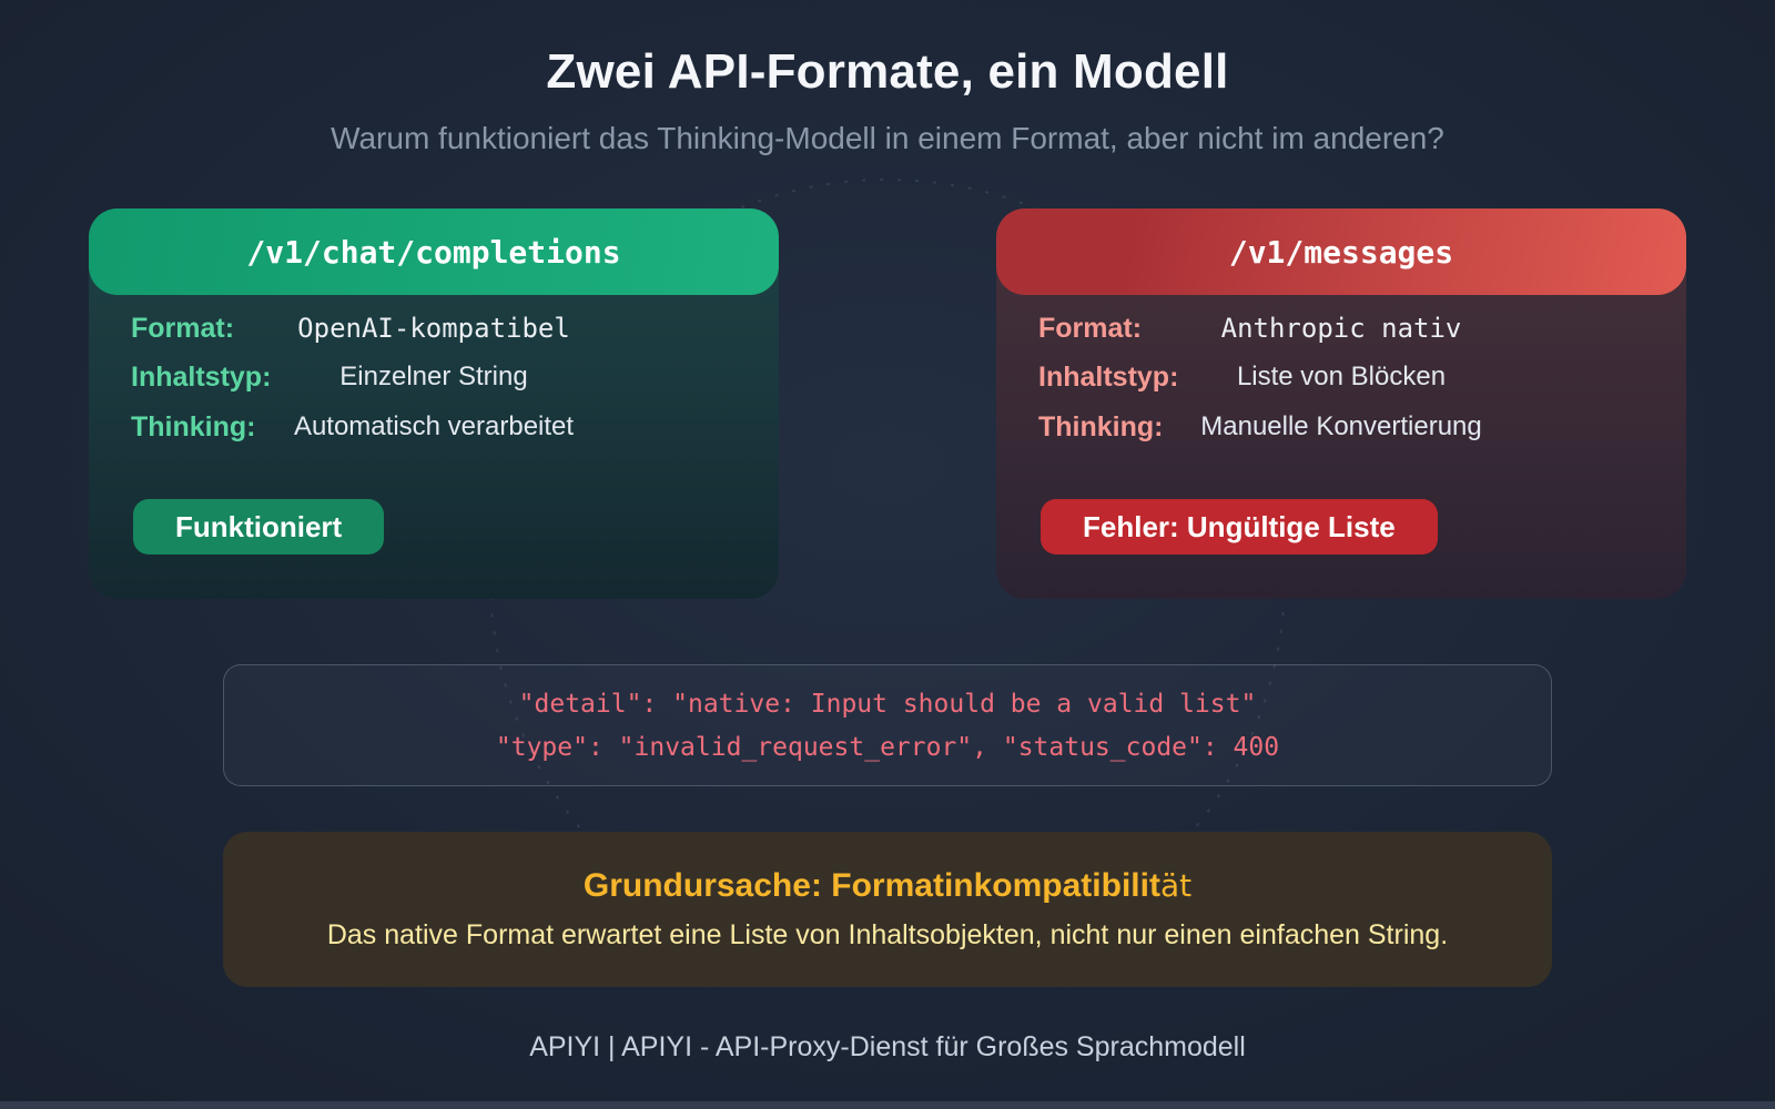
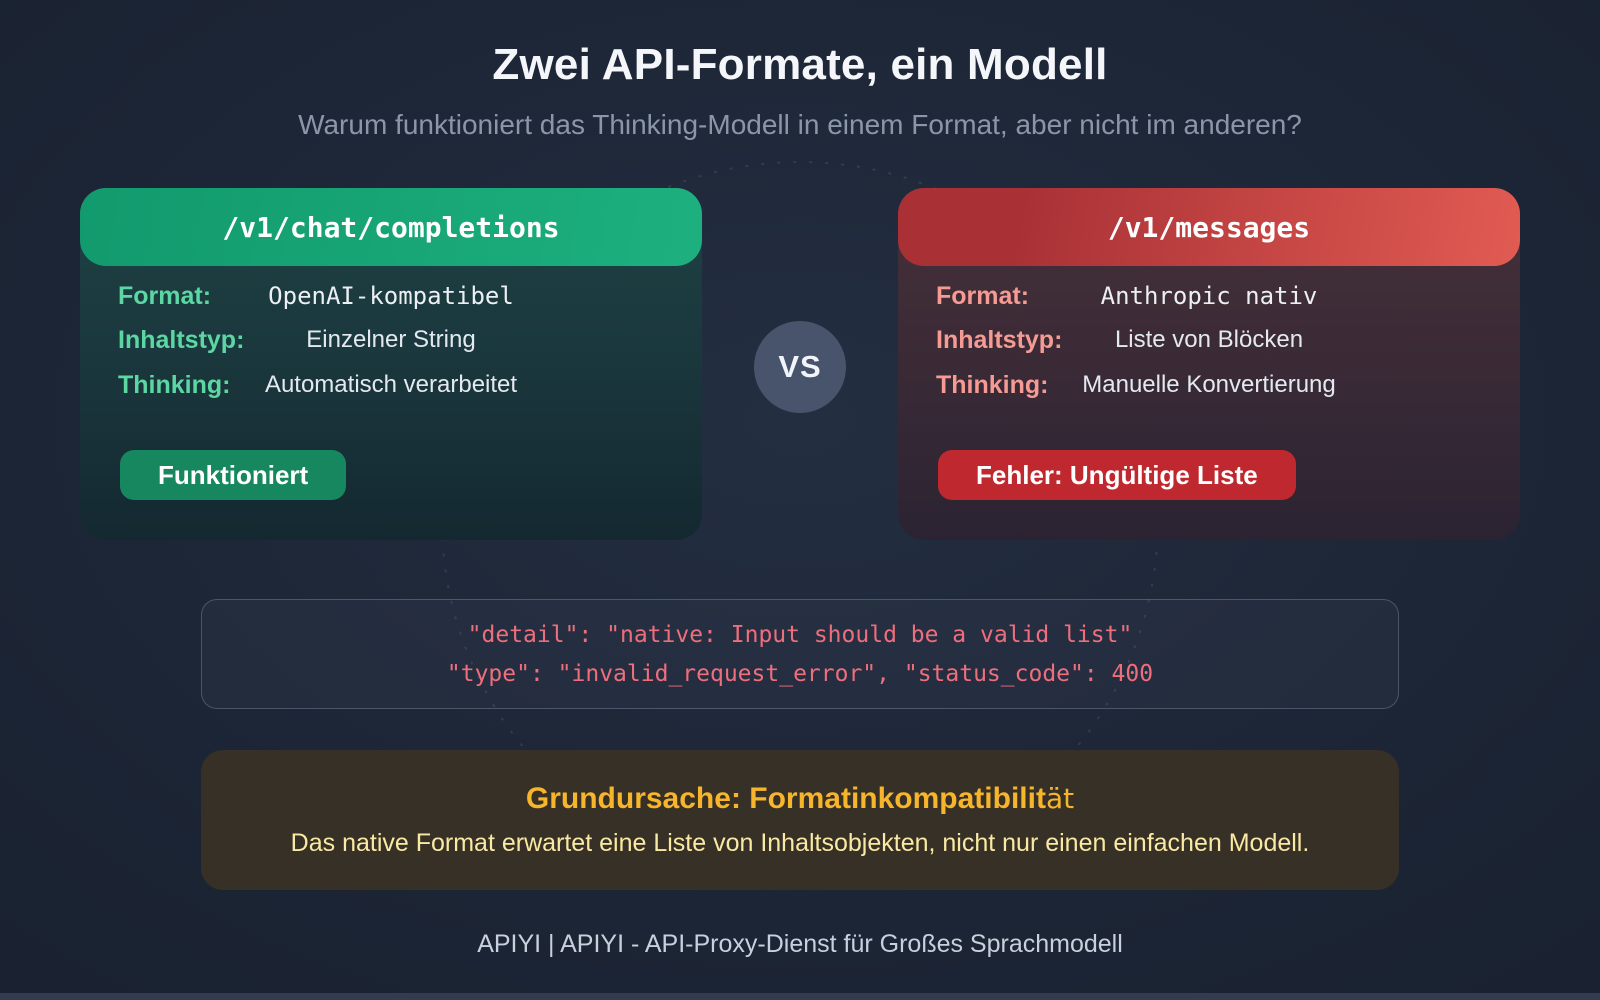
  Zwei API-Formate, ein Modell
  Warum funktioniert das Thinking-Modell in einem Format, aber nicht im anderen?
  /v1/chat/completions
  Format:
  OpenAI-kompatibel
  Inhaltstyp:
  Einzelner String
  Thinking:
  Automatisch verarbeitet
  Funktioniert
+ VS
  /v1/messages
  Format:
  Anthropic nativ
  Inhaltstyp:
  Liste von Blöcken
  Thinking:
  Manuelle Konvertierung
  Fehler: Ungültige Liste
  "detail": "native: Input should be a valid list"
  "type": "invalid_request_error", "status_code": 400
  Grundursache: Formatinkompatibilität
- Das native Format erwartet eine Liste von Inhaltsobjekten, nicht nur einen einfachen String.
+ Das native Format erwartet eine Liste von Inhaltsobjekten, nicht nur einen einfachen Modell.
  APIYI | APIYI - API-Proxy-Dienst für Großes Sprachmodell
